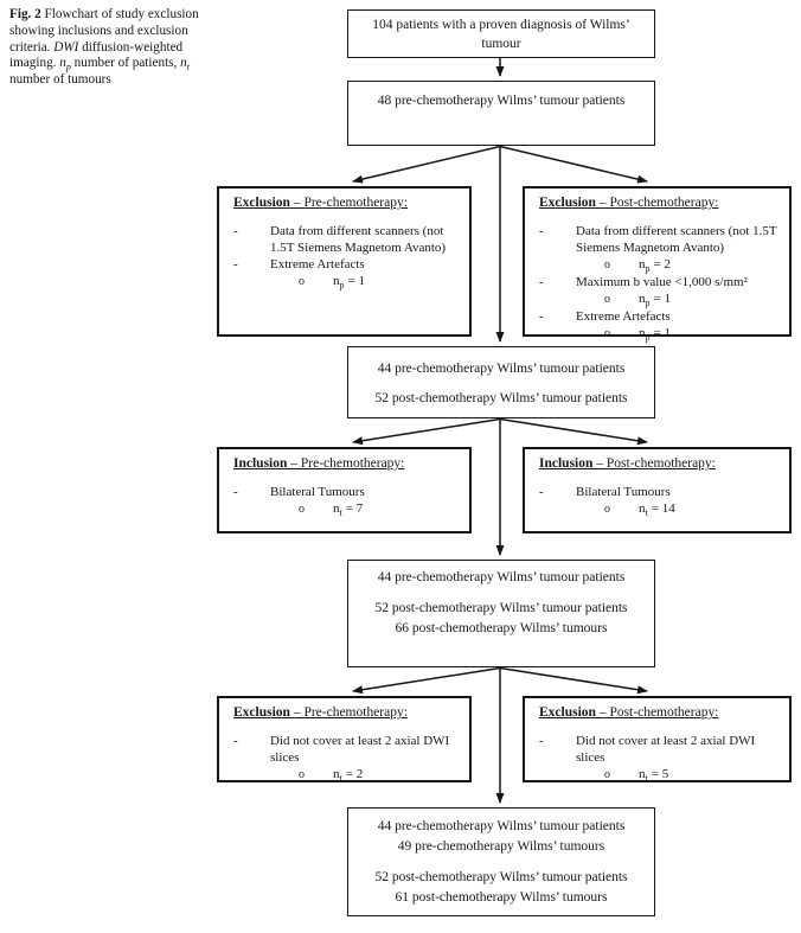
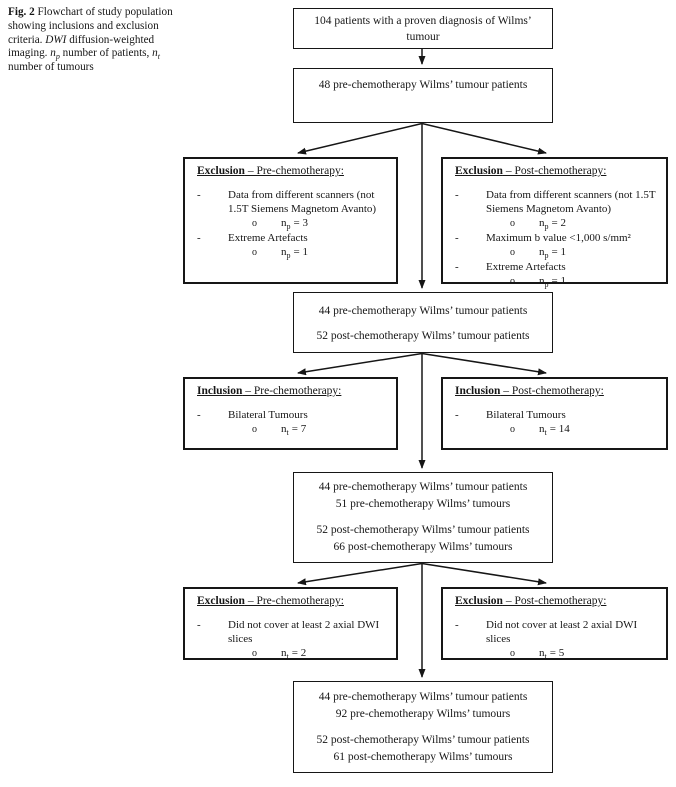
- Fig. 2 Flowchart of study exclusion showing inclusions and exclusion criteria. DWI diffusion-weighted imaging. np number of patients, nt number of tumours
+ Fig. 2 Flowchart of study population showing inclusions and exclusion criteria. DWI diffusion-weighted imaging. np number of patients, nt number of tumours
  104 patients with a proven diagnosis of Wilms’
  tumour
  48 pre-chemotherapy Wilms’ tumour patients
  44 pre-chemotherapy Wilms’ tumour patients
  52 post-chemotherapy Wilms’ tumour patients
  44 pre-chemotherapy Wilms’ tumour patients
+ 51 pre-chemotherapy Wilms’ tumours
  52 post-chemotherapy Wilms’ tumour patients
  66 post-chemotherapy Wilms’ tumours
  44 pre-chemotherapy Wilms’ tumour patients
- 49 pre-chemotherapy Wilms’ tumours
+ 92 pre-chemotherapy Wilms’ tumours
  52 post-chemotherapy Wilms’ tumour patients
  61 post-chemotherapy Wilms’ tumours
  Exclusion – Pre-chemotherapy:
  -
  Data from different scanners (not 1.5T Siemens Magnetom Avanto)
+ o np = 3
  -
  Extreme Artefacts
  o np = 1
  Exclusion – Post-chemotherapy:
  -
  Data from different scanners (not 1.5T Siemens Magnetom Avanto)
  o np = 2
  -
  Maximum b value <1,000 s/mm²
  o np = 1
  -
  Extreme Artefacts
  o np = 1
  Inclusion – Pre-chemotherapy:
  -
  Bilateral Tumours
  o nt = 7
  Inclusion – Post-chemotherapy:
  -
  Bilateral Tumours
  o nt = 14
  Exclusion – Pre-chemotherapy:
  -
  Did not cover at least 2 axial DWI slices
  o nt = 2
  Exclusion – Post-chemotherapy:
  -
  Did not cover at least 2 axial DWI slices
  o nt = 5
